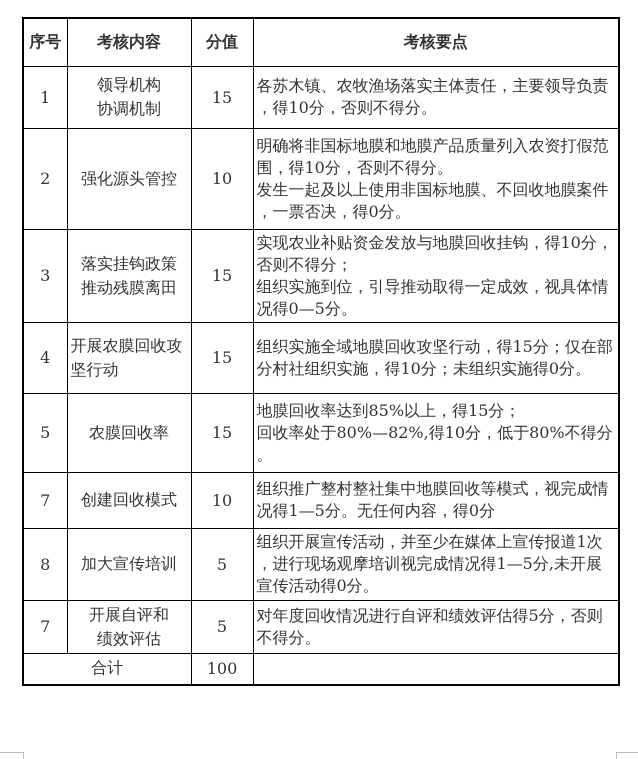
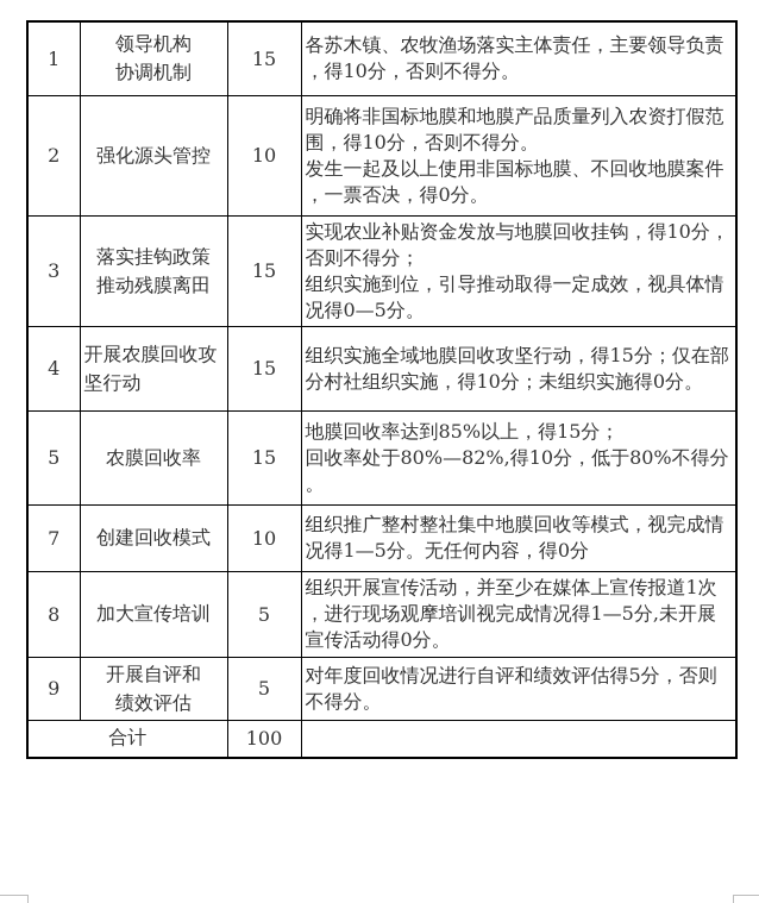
- 序号	考核内容	分值	考核要点
  1	领导机构 协调机制	15	各苏木镇、农牧渔场落实主体责任，主要领导负责，得10分，否则不得分。
  2	强化源头管控	10	明确将非国标地膜和地膜产品质量列入农资打假范围，得10分，否则不得分。 发生一起及以上使用非国标地膜、不回收地膜案件，一票否决，得0分。
  3	落实挂钩政策 推动残膜离田	15	实现农业补贴资金发放与地膜回收挂钩，得10分，否则不得分； 组织实施到位，引导推动取得一定成效，视具体情况得0—5分。
  4	开展农膜回收攻坚行动	15	组织实施全域地膜回收攻坚行动，得15分；仅在部分村社组织实施，得10分；未组织实施得0分。
  5	农膜回收率	15	地膜回收率达到85%以上，得15分； 回收率处于80%—82%,得10分，低于80%不得分。
  7	创建回收模式	10	组织推广整村整社集中地膜回收等模式，视完成情况得1—5分。无任何内容，得0分
  8	加大宣传培训	5	组织开展宣传活动，并至少在媒体上宣传报道1次，进行现场观摩培训视完成情况得1—5分,未开展宣传活动得0分。
- 7	开展自评和 绩效评估	5	对年度回收情况进行自评和绩效评估得5分，否则不得分。
+ 9	开展自评和 绩效评估	5	对年度回收情况进行自评和绩效评估得5分，否则不得分。
  合计	100
